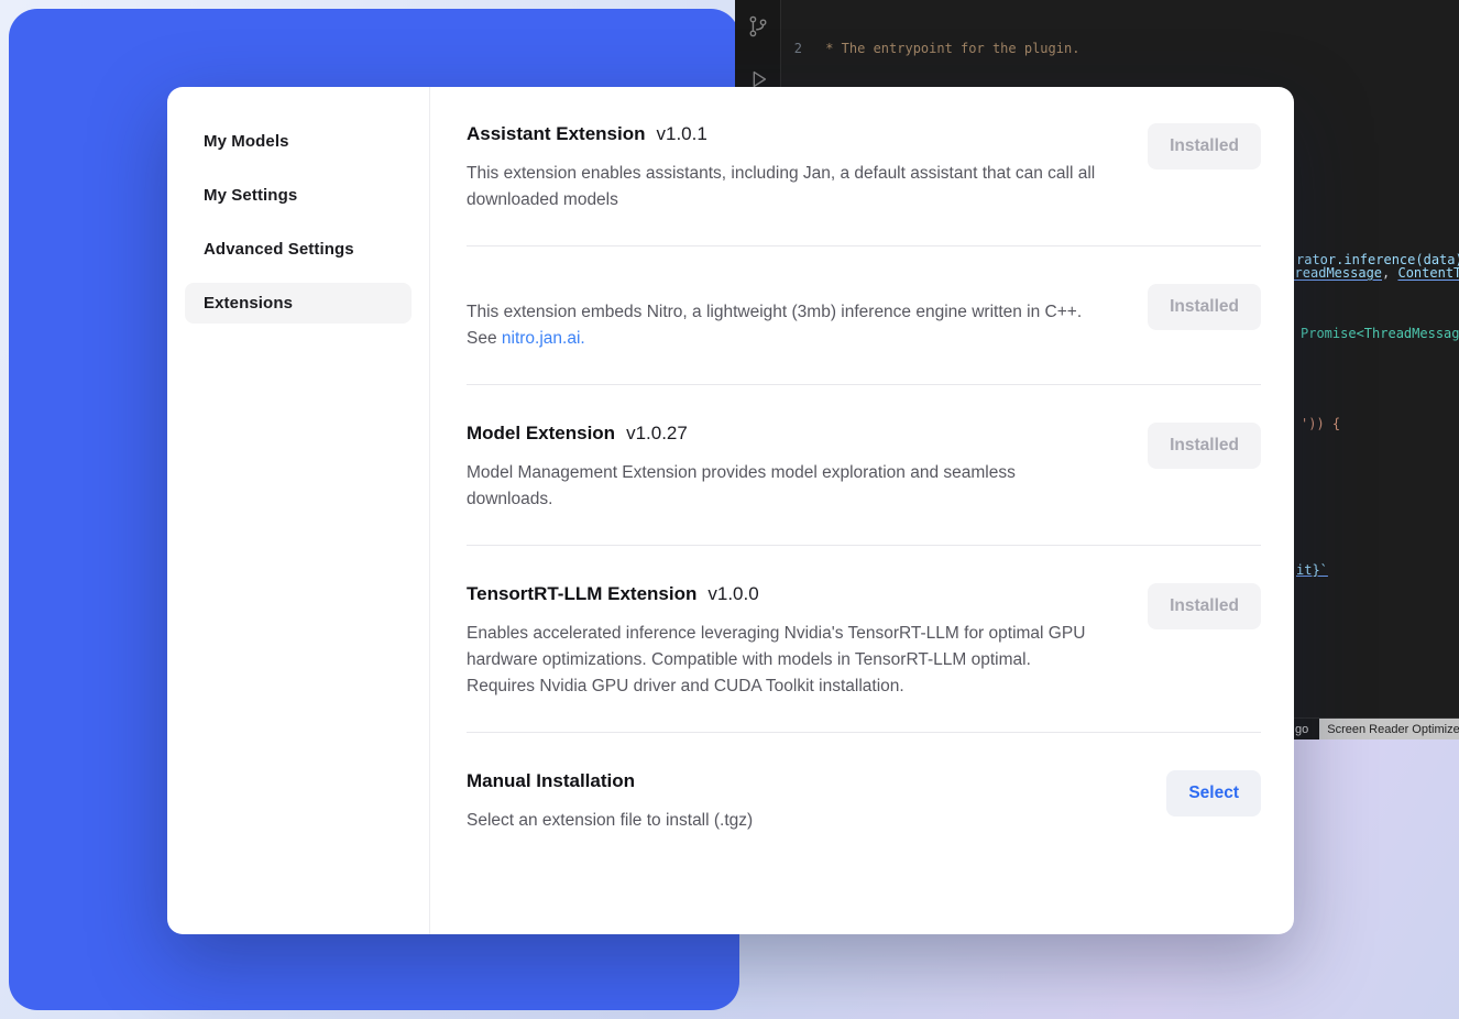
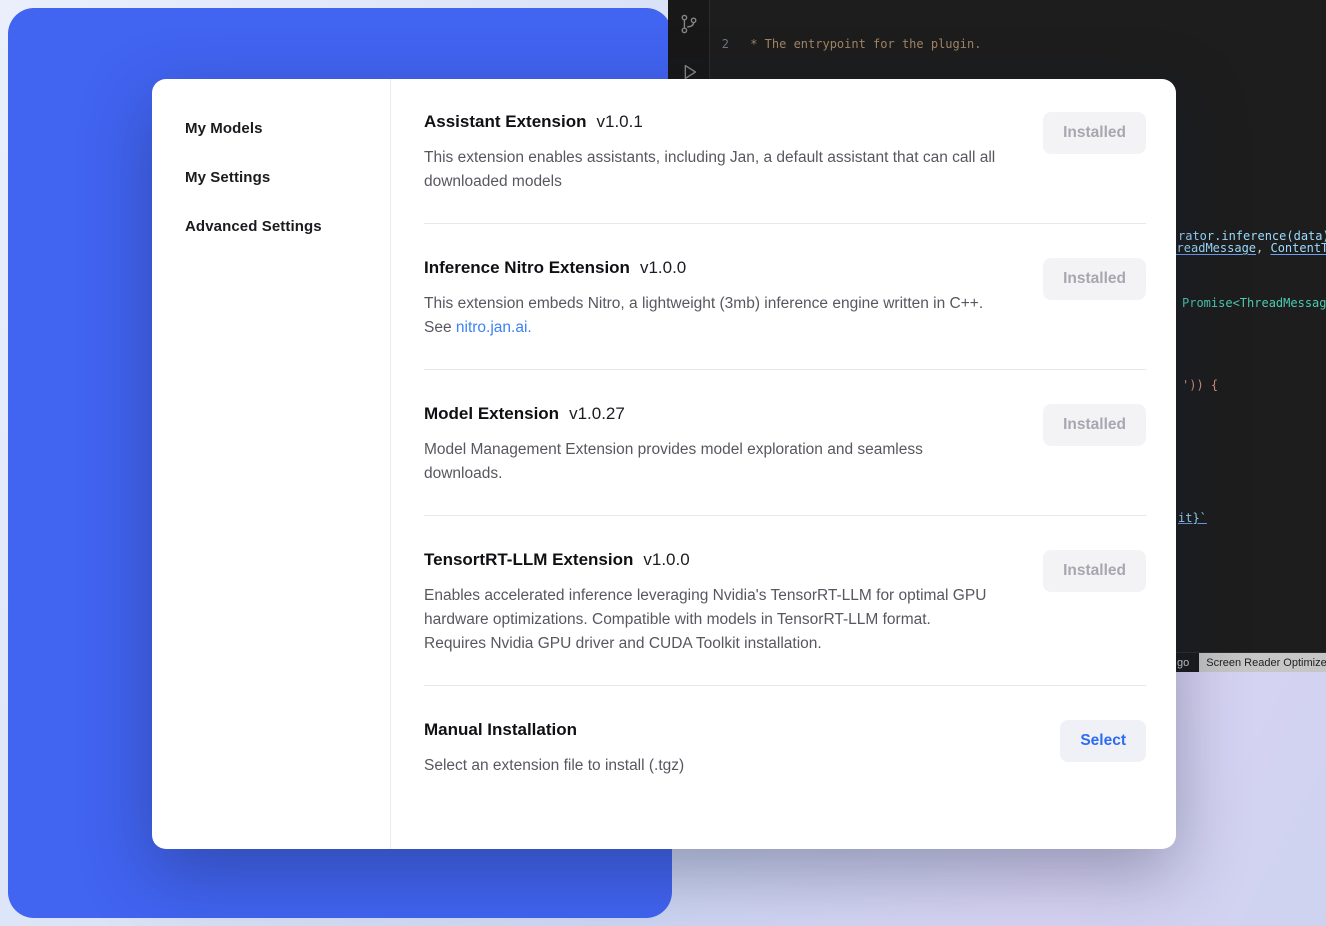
  2
  * The entrypoint for the plugin.
  readMessage
  ,
  ContentT
  rator.inference(data
  Promise<ThreadMessag
  ')) {
  it}`
  go
  Screen Reader Optimize
  My Models
  My Settings
  Advanced Settings
- Extensions
  Assistant Extension v1.0.1
  This extension enables assistants, including Jan, a default assistant that can call all downloaded models
  Installed
+ Inference Nitro Extension v1.0.0
  This extension embeds Nitro, a lightweight (3mb) inference engine written in C++. See nitro.jan.ai.
  Installed
  Model Extension v1.0.27
  Model Management Extension provides model exploration and seamless downloads.
  Installed
  TensortRT-LLM Extension v1.0.0
- Enables accelerated inference leveraging Nvidia's TensorRT-LLM for optimal GPU hardware optimizations. Compatible with models in TensorRT-LLM optimal. Requires Nvidia GPU driver and CUDA Toolkit installation.
+ Enables accelerated inference leveraging Nvidia's TensorRT-LLM for optimal GPU hardware optimizations. Compatible with models in TensorRT-LLM format. Requires Nvidia GPU driver and CUDA Toolkit installation.
  Installed
  Manual Installation
  Select an extension file to install (.tgz)
  Select
